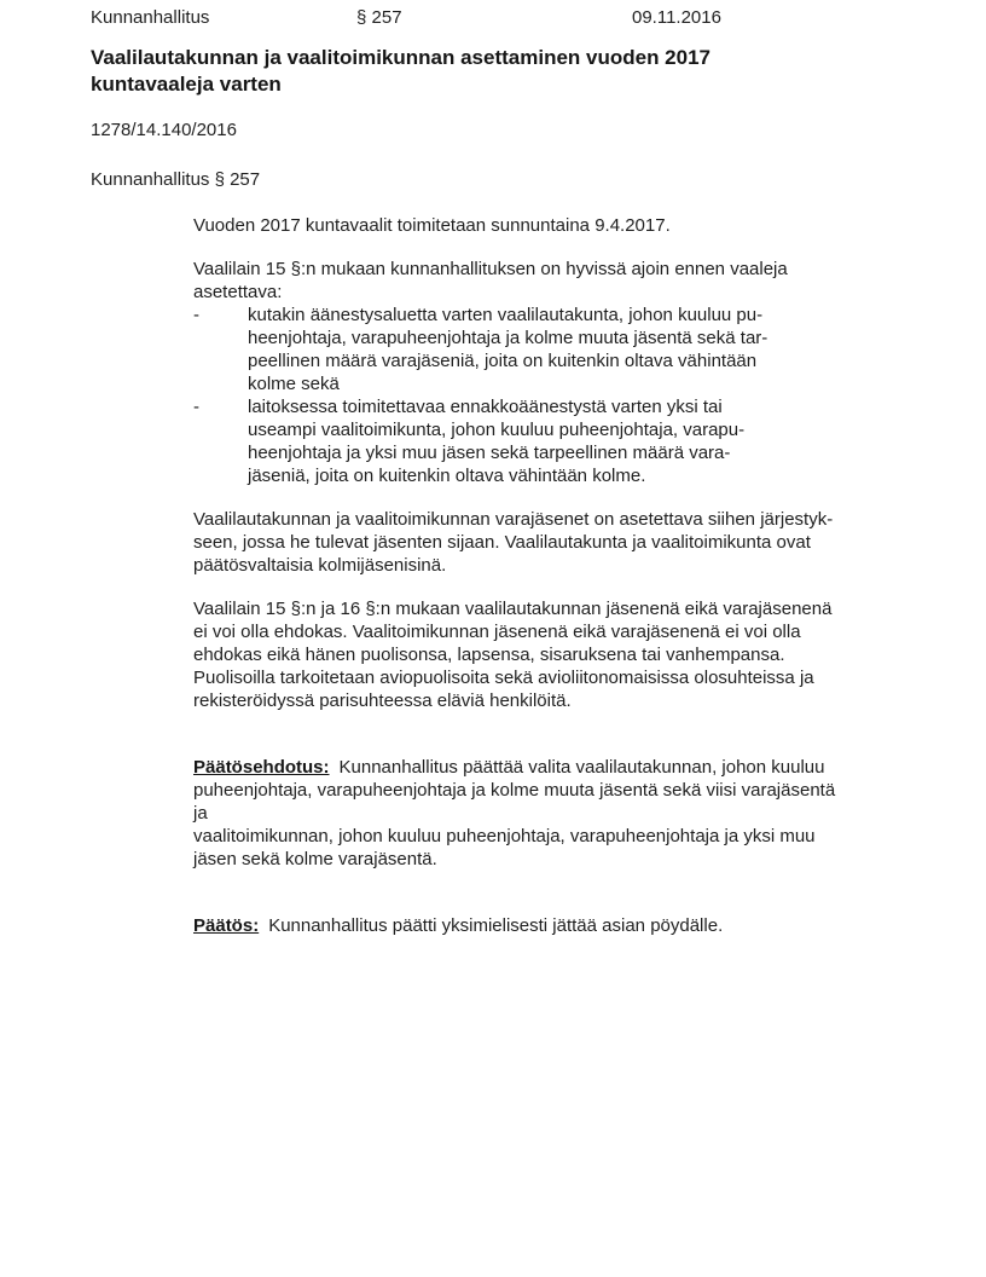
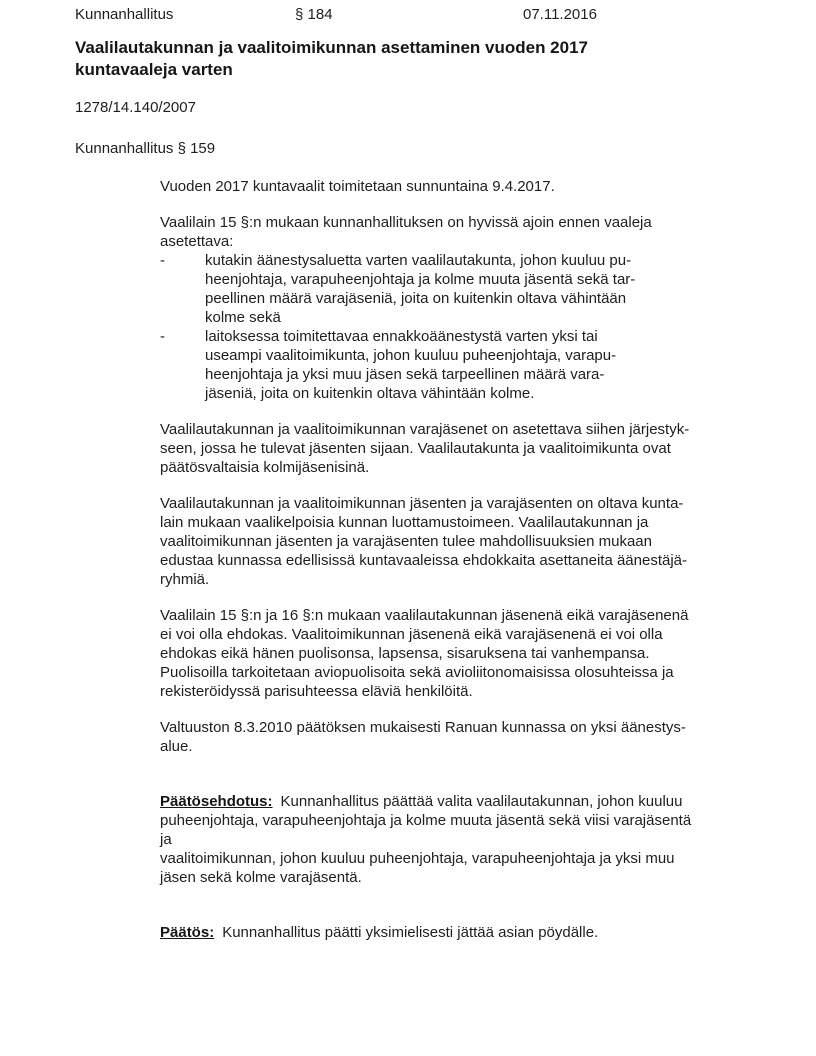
  Kunnanhallitus
- § 257
+ § 184
- 09.11.2016
+ 07.11.2016
  Vaalilautakunnan ja vaalitoimikunnan asettaminen vuoden 2017
  kuntavaaleja varten
- 1278/14.140/2016
+ 1278/14.140/2007
- Kunnanhallitus § 257
+ Kunnanhallitus § 159
  Vuoden 2017 kuntavaalit toimitetaan sunnuntaina 9.4.2017.
  Vaalilain 15 §:n mukaan kunnanhallituksen on hyvissä ajoin ennen vaaleja
  asetettava:
  -
  kutakin äänestysaluetta varten vaalilautakunta, johon kuuluu pu-
  heenjohtaja, varapuheenjohtaja ja kolme muuta jäsentä sekä tar-
  peellinen määrä varajäseniä, joita on kuitenkin oltava vähintään
  kolme sekä
  -
  laitoksessa toimitettavaa ennakkoäänestystä varten yksi tai
  useampi vaalitoimikunta, johon kuuluu puheenjohtaja, varapu-
  heenjohtaja ja yksi muu jäsen sekä tarpeellinen määrä vara-
  jäseniä, joita on kuitenkin oltava vähintään kolme.
  Vaalilautakunnan ja vaalitoimikunnan varajäsenet on asetettava siihen järjestyk-
  seen, jossa he tulevat jäsenten sijaan. Vaalilautakunta ja vaalitoimikunta ovat
  päätösvaltaisia kolmijäsenisinä.
+ Vaalilautakunnan ja vaalitoimikunnan jäsenten ja varajäsenten on oltava kunta-
+ lain mukaan vaalikelpoisia kunnan luottamustoimeen. Vaalilautakunnan ja
+ vaalitoimikunnan jäsenten ja varajäsenten tulee mahdollisuuksien mukaan
+ edustaa kunnassa edellisissä kuntavaaleissa ehdokkaita asettaneita äänestäjä-
+ ryhmiä.
  Vaalilain 15 §:n ja 16 §:n mukaan vaalilautakunnan jäsenenä eikä varajäsenenä
  ei voi olla ehdokas. Vaalitoimikunnan jäsenenä eikä varajäsenenä ei voi olla
  ehdokas eikä hänen puolisonsa, lapsensa, sisaruksena tai vanhempansa.
  Puolisoilla tarkoitetaan aviopuolisoita sekä avioliitonomaisissa olosuhteissa ja
  rekisteröidyssä parisuhteessa eläviä henkilöitä.
+ Valtuuston 8.3.2010 päätöksen mukaisesti Ranuan kunnassa on yksi äänestys-
+ alue.
  Päätösehdotus: Kunnanhallitus päättää valita vaalilautakunnan, johon kuuluu
  puheenjohtaja, varapuheenjohtaja ja kolme muuta jäsentä sekä viisi varajäsentä
  ja
  vaalitoimikunnan, johon kuuluu puheenjohtaja, varapuheenjohtaja ja yksi muu
  jäsen sekä kolme varajäsentä.
  Päätös: Kunnanhallitus päätti yksimielisesti jättää asian pöydälle.
